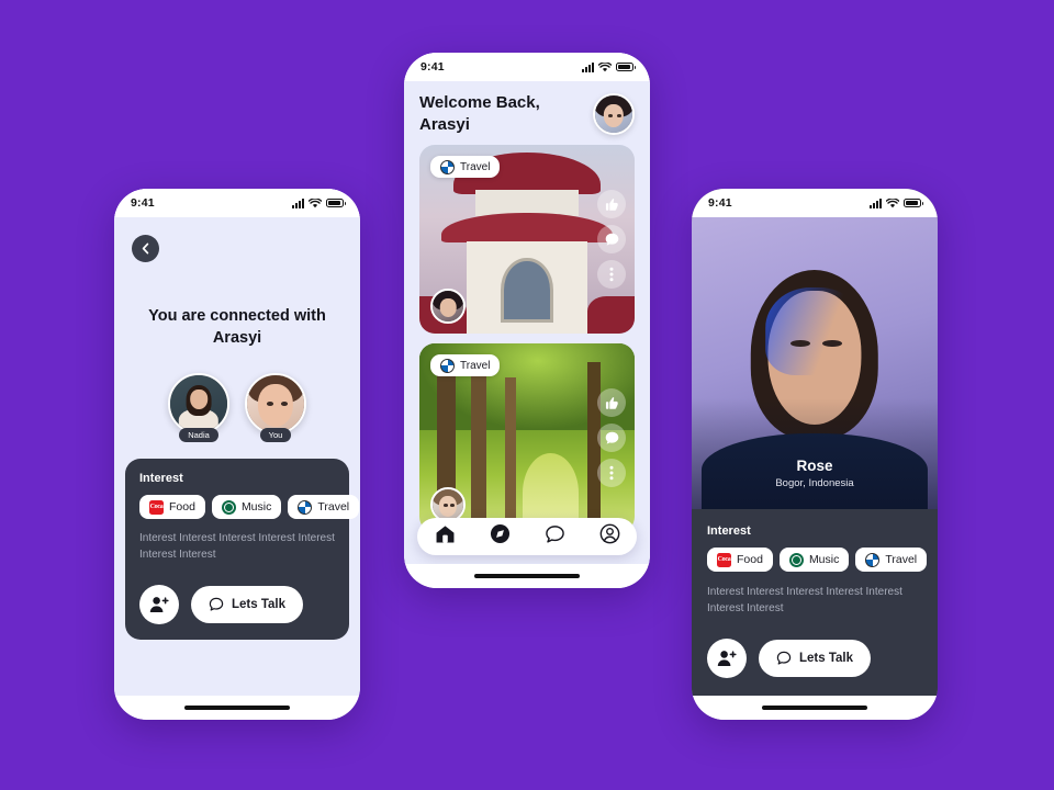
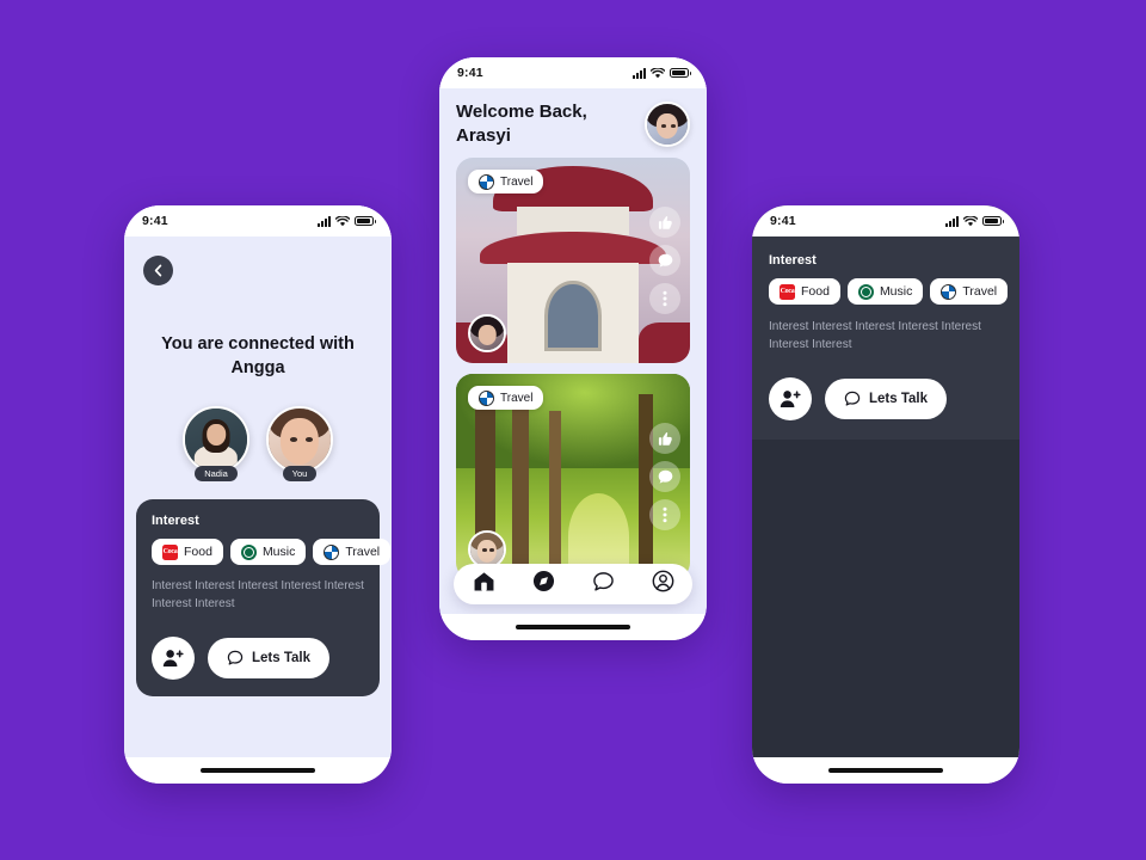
  9:41
- You are connected with Arasyi
+ You are connected with Angga
  Nadia
  You
  Interest
  Food
  Music
  Travel
  Interest Interest Interest Interest Interest Interest Interest
  Lets Talk
  9:41
  Welcome Back,
  Arasyi
  Travel
  Travel
  9:41
- Rose
- Bogor, Indonesia
  Interest
  Food
  Music
  Travel
  Interest Interest Interest Interest Interest Interest Interest
  Lets Talk
